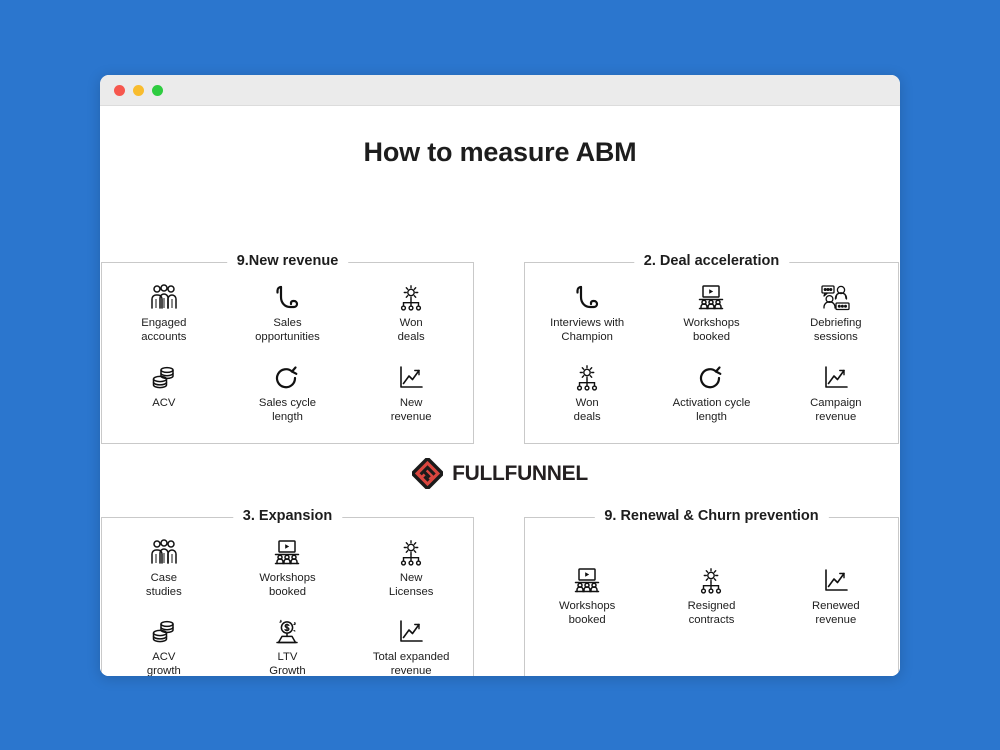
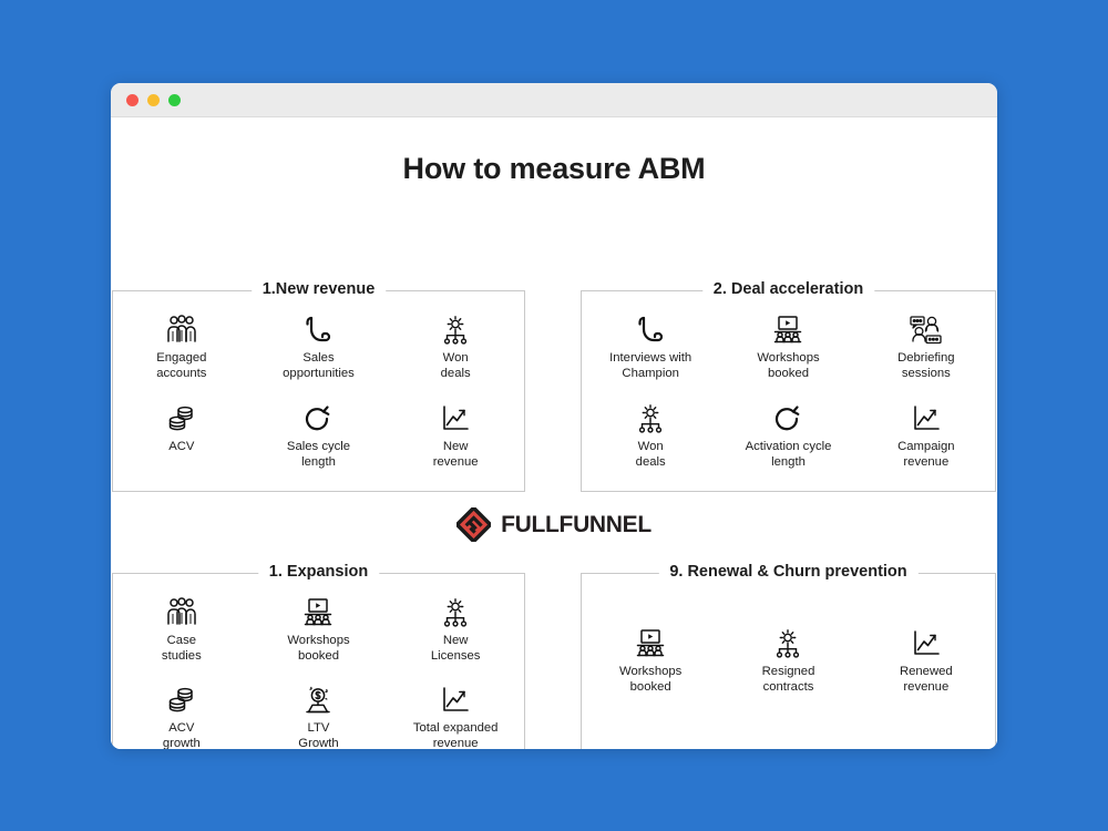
  How to measure ABM
- 9.New revenue
+ 1.New revenue
  Engaged
  accounts
  Sales
  opportunities
  Won
  deals
  ACV
  Sales cycle
  length
  New
  revenue
  2. Deal acceleration
  Interviews with
  Champion
  Workshops
  booked
  Debriefing
  sessions
  Won
  deals
  Activation cycle
  length
  Campaign
  revenue
  FULLFUNNEL
- 3. Expansion
+ 1. Expansion
  Case
  studies
  Workshops
  booked
  New
  Licenses
  ACV
  growth
  LTV
  Growth
  Total expanded
  revenue
  9. Renewal & Churn prevention
  Workshops
  booked
  Resigned
  contracts
  Renewed
  revenue
